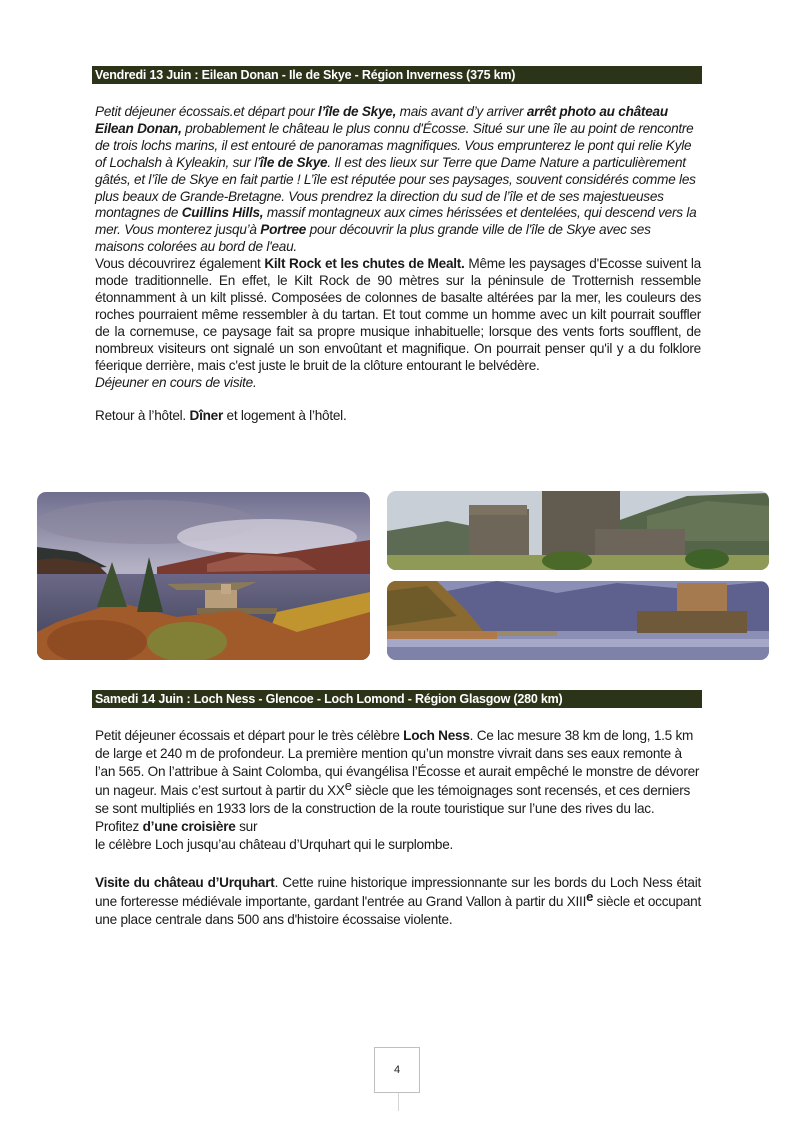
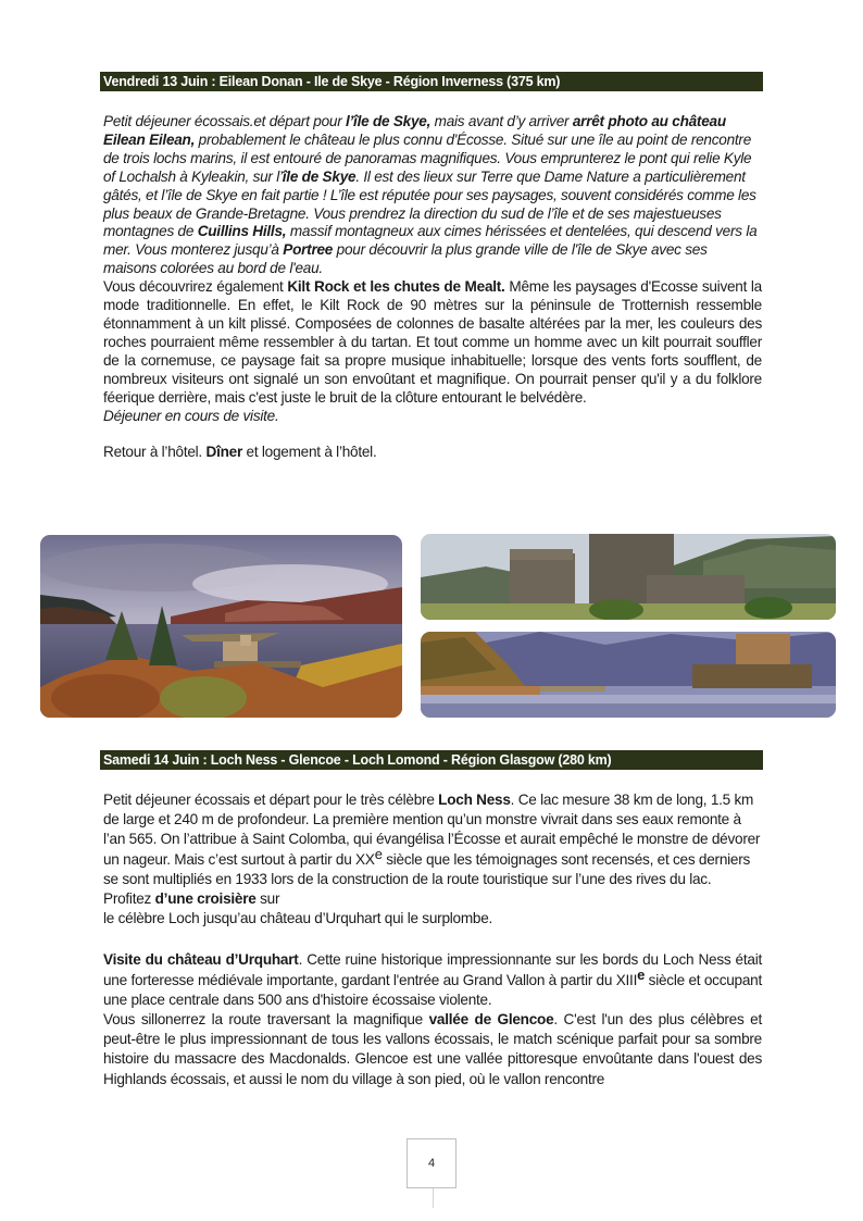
  Vendredi 13 Juin : Eilean Donan - Ile de Skye - Région Inverness (375 km)
- Petit déjeuner écossais.et départ pour l’île de Skye, mais avant d’y arriver arrêt photo au château Eilean Donan, probablement le château le plus connu d'Écosse. Situé sur une île au point de rencontre de trois lochs marins, il est entouré de panoramas magnifiques. Vous emprunterez le pont qui relie Kyle of Lochalsh à Kyleakin, sur l’île de Skye. Il est des lieux sur Terre que Dame Nature a particulièrement gâtés, et l’île de Skye en fait partie ! L’île est réputée pour ses paysages, souvent considérés comme les plus beaux de Grande-Bretagne. Vous prendrez la direction du sud de l’île et de ses majestueuses montagnes de Cuillins Hills, massif montagneux aux cimes hérissées et dentelées, qui descend vers la mer. Vous monterez jusqu’à Portree pour découvrir la plus grande ville de l'île de Skye avec ses maisons colorées au bord de l'eau.
+ Petit déjeuner écossais.et départ pour l’île de Skye, mais avant d’y arriver arrêt photo au château Eilean Eilean, probablement le château le plus connu d'Écosse. Situé sur une île au point de rencontre de trois lochs marins, il est entouré de panoramas magnifiques. Vous emprunterez le pont qui relie Kyle of Lochalsh à Kyleakin, sur l’île de Skye. Il est des lieux sur Terre que Dame Nature a particulièrement gâtés, et l’île de Skye en fait partie ! L’île est réputée pour ses paysages, souvent considérés comme les plus beaux de Grande-Bretagne. Vous prendrez la direction du sud de l’île et de ses majestueuses montagnes de Cuillins Hills, massif montagneux aux cimes hérissées et dentelées, qui descend vers la mer. Vous monterez jusqu’à Portree pour découvrir la plus grande ville de l'île de Skye avec ses maisons colorées au bord de l'eau.
  Vous découvrirez également Kilt Rock et les chutes de Mealt. Même les paysages d'Ecosse suivent la mode traditionnelle. En effet, le Kilt Rock de 90 mètres sur la péninsule de Trotternish ressemble étonnamment à un kilt plissé. Composées de colonnes de basalte altérées par la mer, les couleurs des roches pourraient même ressembler à du tartan. Et tout comme un homme avec un kilt pourrait souffler de la cornemuse, ce paysage fait sa propre musique inhabituelle; lorsque des vents forts soufflent, de nombreux visiteurs ont signalé un son envoûtant et magnifique. On pourrait penser qu'il y a du folklore féerique derrière, mais c'est juste le bruit de la clôture entourant le belvédère.
  Déjeuner en cours de visite.
  Retour à l’hôtel. Dîner et logement à l’hôtel.
  Samedi 14 Juin : Loch Ness - Glencoe - Loch Lomond - Région Glasgow (280 km)
  Petit déjeuner écossais et départ pour le très célèbre Loch Ness. Ce lac mesure 38 km de long, 1.5 km de large et 240 m de profondeur. La première mention qu’un monstre vivrait dans ses eaux remonte à l’an 565. On l’attribue à Saint Colomba, qui évangélisa l’Écosse et aurait empêché le monstre de dévorer un nageur. Mais c’est surtout à partir du XXe siècle que les témoignages sont recensés, et ces derniers se sont multipliés en 1933 lors de la construction de la route touristique sur l’une des rives du lac. Profitez d’une croisière sur
  le célèbre Loch jusqu’au château d’Urquhart qui le surplombe.
  Visite du château d’Urquhart. Cette ruine historique impressionnante sur les bords du Loch Ness était une forteresse médiévale importante, gardant l'entrée au Grand Vallon à partir du XIIIe siècle et occupant une place centrale dans 500 ans d'histoire écossaise violente.
+ Vous sillonerrez la route traversant la magnifique vallée de Glencoe. C'est l'un des plus célèbres et peut-être le plus impressionnant de tous les vallons écossais, le match scénique parfait pour sa sombre histoire du massacre des Macdonalds. Glencoe est une vallée pittoresque envoûtante dans l'ouest des Highlands écossais, et aussi le nom du village à son pied, où le vallon rencontre
  4
